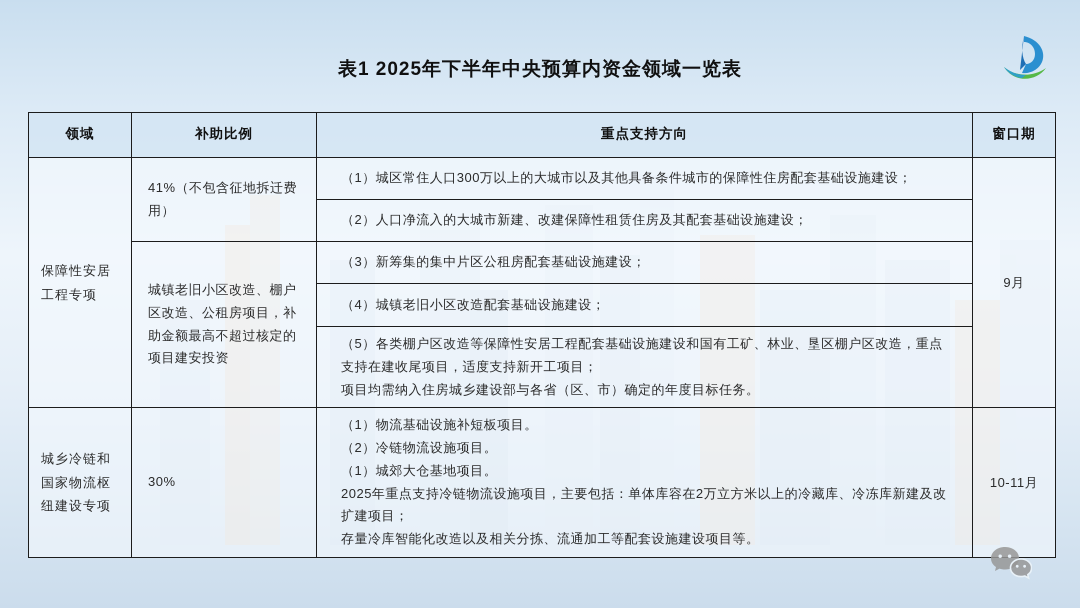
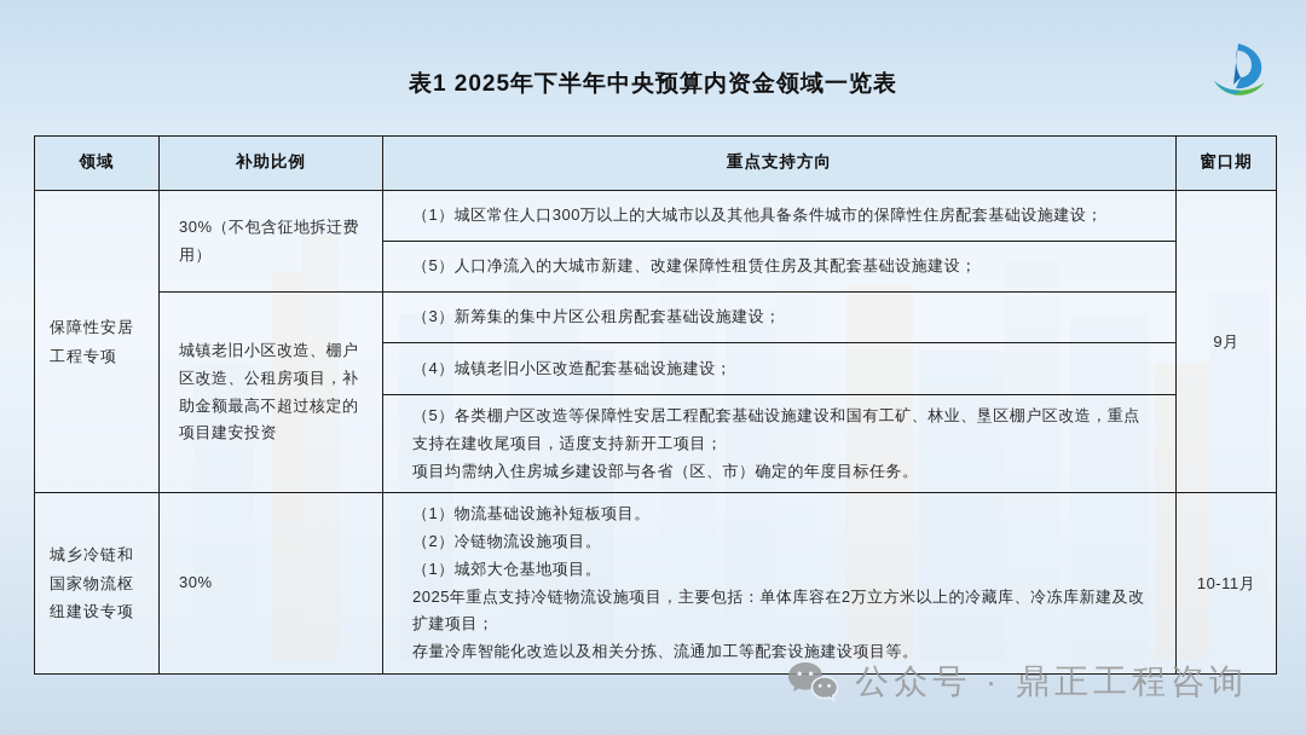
  表1 2025年下半年中央预算内资金领域一览表
  领域	补助比例	重点支持方向	窗口期
- 保障性安居工程专项	41%（不包含征地拆迁费用）	（1）城区常住人口300万以上的大城市以及其他具备条件城市的保障性住房配套基础设施建设；	9月
+ 保障性安居工程专项	30%（不包含征地拆迁费用）	（1）城区常住人口300万以上的大城市以及其他具备条件城市的保障性住房配套基础设施建设；	9月
- （2）人口净流入的大城市新建、改建保障性租赁住房及其配套基础设施建设；
+ （5）人口净流入的大城市新建、改建保障性租赁住房及其配套基础设施建设；
  城镇老旧小区改造、棚户区改造、公租房项目，补助金额最高不超过核定的项目建安投资	（3）新筹集的集中片区公租房配套基础设施建设；
  （4）城镇老旧小区改造配套基础设施建设；
  （5）各类棚户区改造等保障性安居工程配套基础设施建设和国有工矿、林业、垦区棚户区改造，重点支持在建收尾项目，适度支持新开工项目； 项目均需纳入住房城乡建设部与各省（区、市）确定的年度目标任务。
  城乡冷链和国家物流枢纽建设专项	30%	（1）物流基础设施补短板项目。 （2）冷链物流设施项目。 （1）城郊大仓基地项目。 2025年重点支持冷链物流设施项目，主要包括：单体库容在2万立方米以上的冷藏库、冷冻库新建及改扩建项目； 存量冷库智能化改造以及相关分拣、流通加工等配套设施建设项目等。	10-11月
+ 公众号 · 鼎正工程咨询
